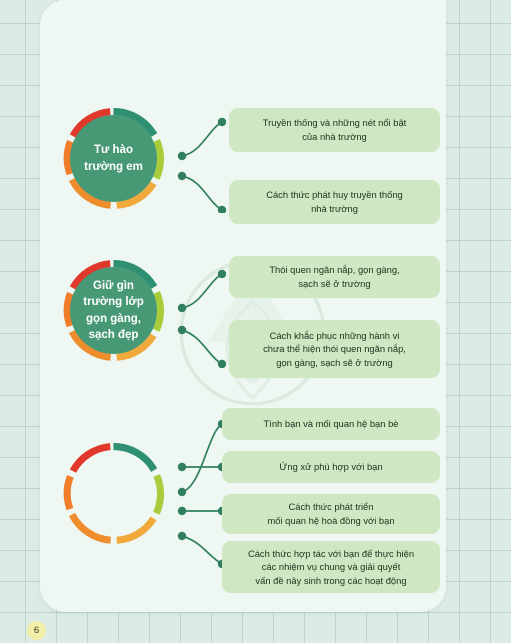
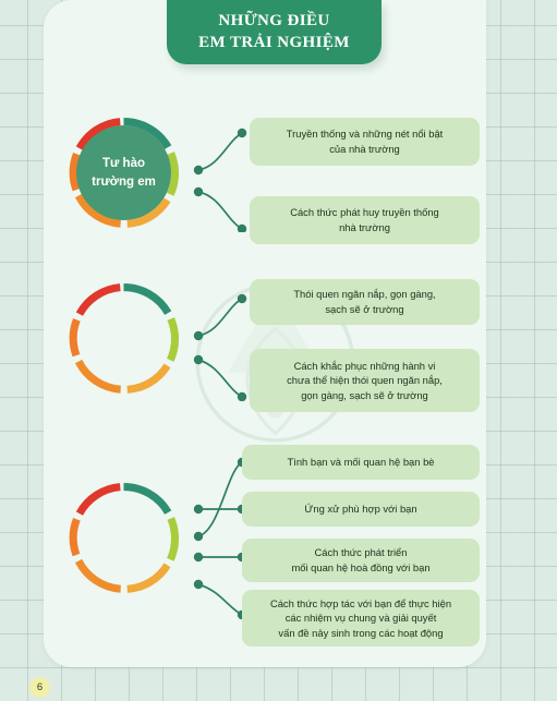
+ NHỮNG ĐIỀU
+ EM TRẢI NGHIỆM
  Tư hào
  trường em
  Truyền thống và những nét nổi bật
  của nhà trường
  Cách thức phát huy truyền thống
  nhà trường
- Giữ gìn
- trường lớp
- gọn gàng,
- sạch đẹp
  Thói quen ngăn nắp, gọn gàng,
  sạch sẽ ở trường
  Cách khắc phục những hành vi
  chưa thể hiện thói quen ngăn nắp,
  gọn gàng, sạch sẽ ở trường
  Tình bạn và mối quan hệ bạn bè
  Ứng xử phù hợp với bạn
  Cách thức phát triển
  mối quan hệ hoà đồng với bạn
  Cách thức hợp tác với bạn để thực hiện
  các nhiệm vụ chung và giải quyết
  vấn đề nảy sinh trong các hoạt động
  6
